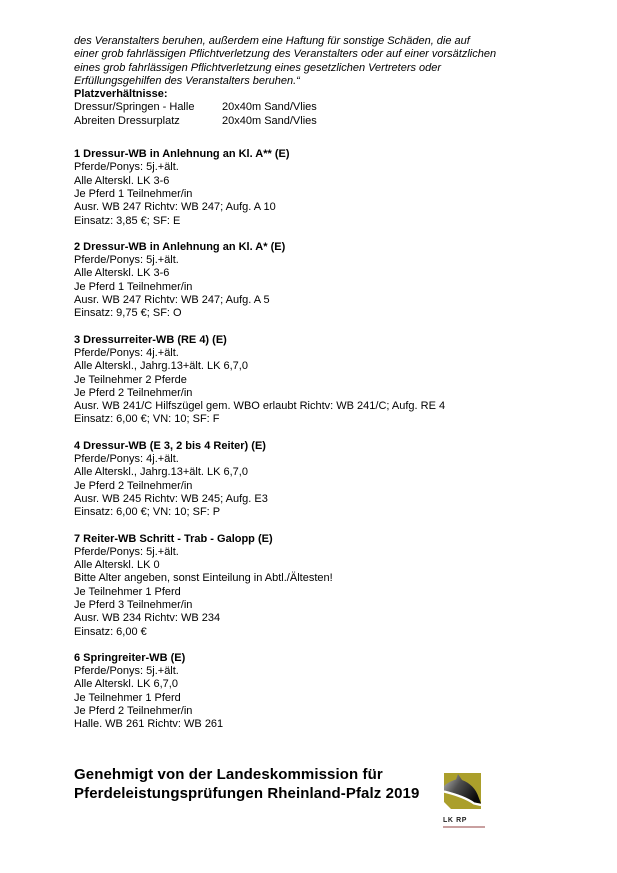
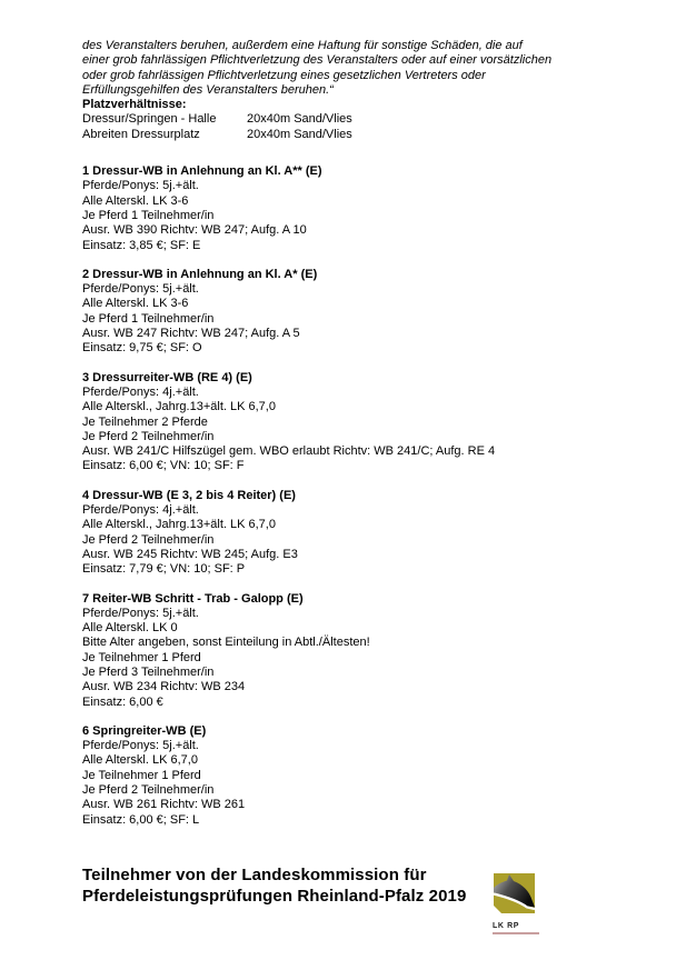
  des Veranstalters beruhen, außerdem eine Haftung für sonstige Schäden, die auf
  einer grob fahrlässigen Pflichtverletzung des Veranstalters oder auf einer vorsätzlichen
- eines grob fahrlässigen Pflichtverletzung eines gesetzlichen Vertreters oder
+ oder grob fahrlässigen Pflichtverletzung eines gesetzlichen Vertreters oder
  Erfüllungsgehilfen des Veranstalters beruhen.“
  Platzverhältnisse:
  Dressur/Springen - Halle
  20x40m Sand/Vlies
  Abreiten Dressurplatz
  20x40m Sand/Vlies
  1 Dressur-WB in Anlehnung an Kl. A** (E)
  Pferde/Ponys: 5j.+ält.
  Alle Alterskl. LK 3-6
  Je Pferd 1 Teilnehmer/in
- Ausr. WB 247 Richtv: WB 247; Aufg. A 10
+ Ausr. WB 390 Richtv: WB 247; Aufg. A 10
  Einsatz: 3,85 €; SF: E
  2 Dressur-WB in Anlehnung an Kl. A* (E)
  Pferde/Ponys: 5j.+ält.
  Alle Alterskl. LK 3-6
  Je Pferd 1 Teilnehmer/in
  Ausr. WB 247 Richtv: WB 247; Aufg. A 5
  Einsatz: 9,75 €; SF: O
  3 Dressurreiter-WB (RE 4) (E)
  Pferde/Ponys: 4j.+ält.
  Alle Alterskl., Jahrg.13+ält. LK 6,7,0
  Je Teilnehmer 2 Pferde
  Je Pferd 2 Teilnehmer/in
  Ausr. WB 241/C Hilfszügel gem. WBO erlaubt Richtv: WB 241/C; Aufg. RE 4
  Einsatz: 6,00 €; VN: 10; SF: F
  4 Dressur-WB (E 3, 2 bis 4 Reiter) (E)
  Pferde/Ponys: 4j.+ält.
  Alle Alterskl., Jahrg.13+ält. LK 6,7,0
  Je Pferd 2 Teilnehmer/in
  Ausr. WB 245 Richtv: WB 245; Aufg. E3
- Einsatz: 6,00 €; VN: 10; SF: P
+ Einsatz: 7,79 €; VN: 10; SF: P
  7 Reiter-WB Schritt - Trab - Galopp (E)
  Pferde/Ponys: 5j.+ält.
  Alle Alterskl. LK 0
  Bitte Alter angeben, sonst Einteilung in Abtl./Ältesten!
  Je Teilnehmer 1 Pferd
  Je Pferd 3 Teilnehmer/in
  Ausr. WB 234 Richtv: WB 234
  Einsatz: 6,00 €
  6 Springreiter-WB (E)
  Pferde/Ponys: 5j.+ält.
  Alle Alterskl. LK 6,7,0
  Je Teilnehmer 1 Pferd
  Je Pferd 2 Teilnehmer/in
- Halle. WB 261 Richtv: WB 261
+ Ausr. WB 261 Richtv: WB 261
+ Einsatz: 6,00 €; SF: L
- Genehmigt von der Landeskommission für
+ Teilnehmer von der Landeskommission für
  Pferdeleistungsprüfungen Rheinland-Pfalz 2019
